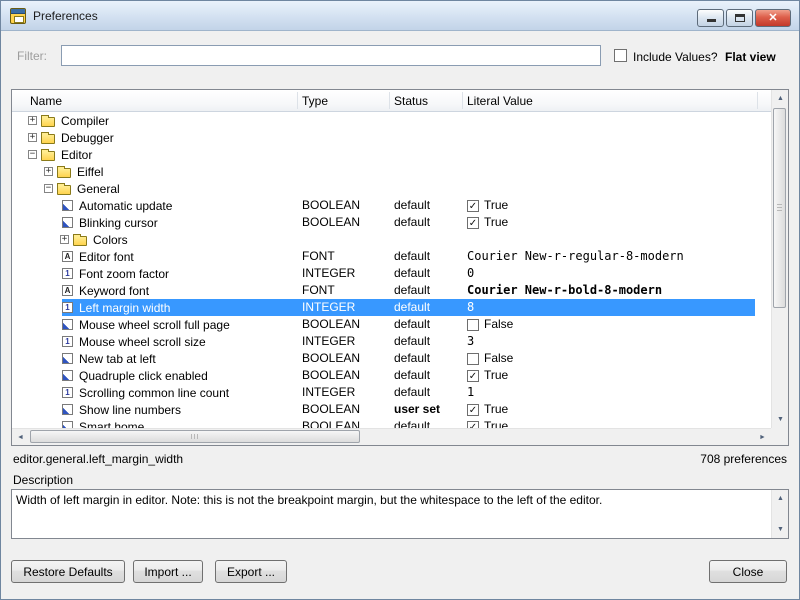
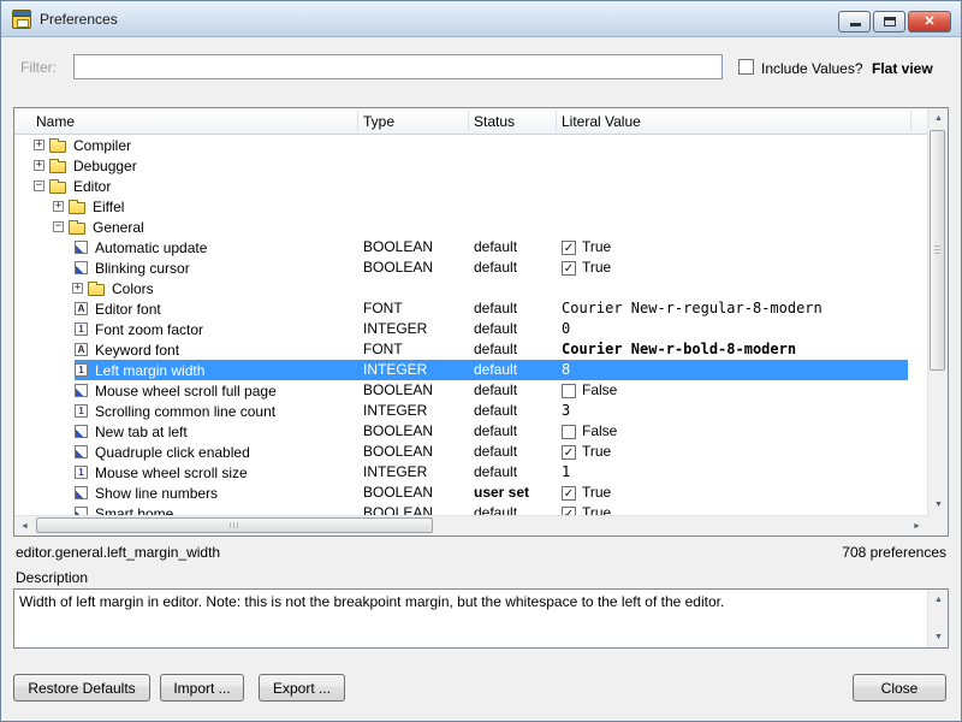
  Preferences
  ✕
  Filter:
  Include Values?
  Flat view
  Name
  Type
  Status
  Literal Value
  +
  Compiler
  +
  Debugger
  −
  Editor
  +
  Eiffel
  −
  General
  Automatic update
  BOOLEAN
  default
  ✓
  True
  Blinking cursor
  BOOLEAN
  default
  ✓
  True
  +
  Colors
  A
  Editor font
  FONT
  default
  Courier New-r-regular-8-modern
  1
  Font zoom factor
  INTEGER
  default
  0
  A
  Keyword font
  FONT
  default
  Courier New-r-bold-8-modern
  1
  Left margin width
  INTEGER
  default
  8
  Mouse wheel scroll full page
  BOOLEAN
  default
  False
  1
- Mouse wheel scroll size
+ Scrolling common line count
  INTEGER
  default
  3
  New tab at left
  BOOLEAN
  default
  False
  Quadruple click enabled
  BOOLEAN
  default
  ✓
  True
  1
- Scrolling common line count
+ Mouse wheel scroll size
  INTEGER
  default
  1
  Show line numbers
  BOOLEAN
  user set
  ✓
  True
  Smart home
  BOOLEAN
  default
  ✓
  True
  editor.general.left_margin_width
  708 preferences
  Description
  Width of left margin in editor. Note: this is not the breakpoint margin, but the whitespace to the left of the editor.
  Restore Defaults
  Import ...
  Export ...
  Close
